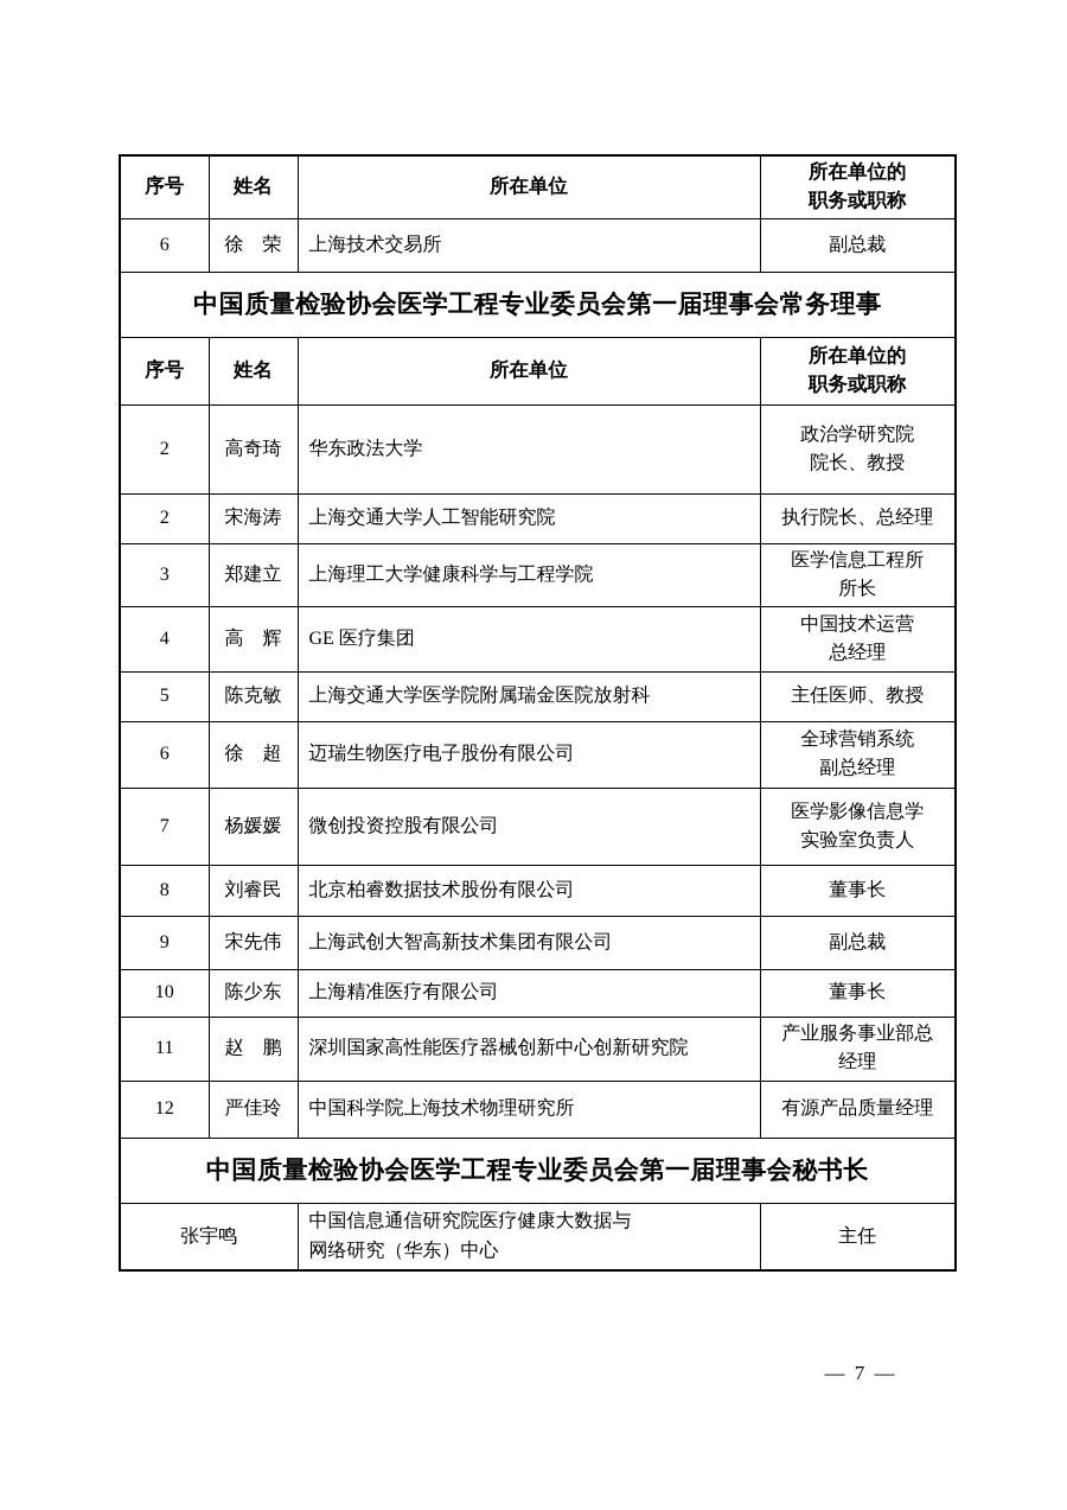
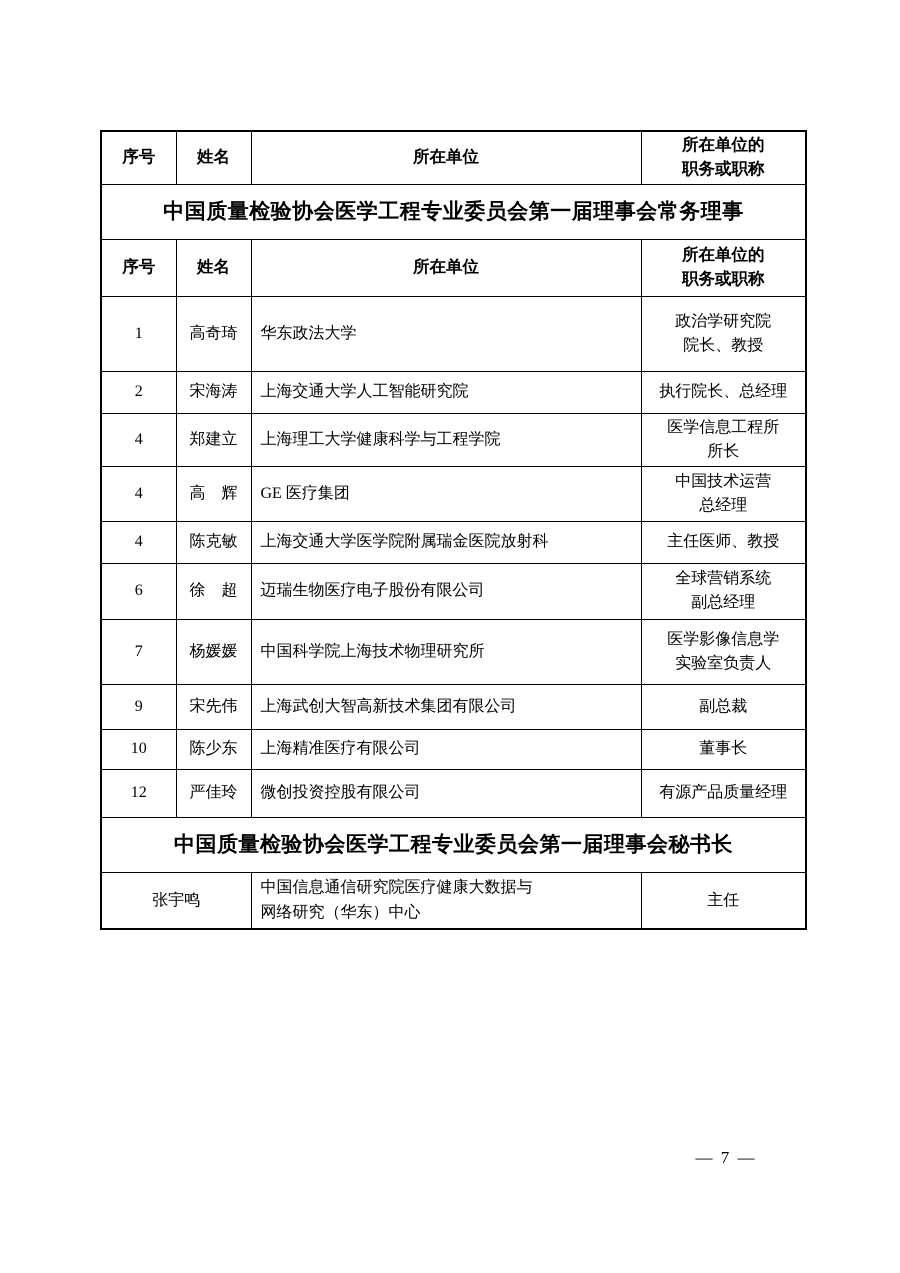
  序号	姓名	所在单位	所在单位的 职务或职称
- 6	徐 荣	上海技术交易所	副总裁
  中国质量检验协会医学工程专业委员会第一届理事会常务理事
  序号	姓名	所在单位	所在单位的 职务或职称
- 2	高奇琦	华东政法大学	政治学研究院 院长、教授
+ 1	高奇琦	华东政法大学	政治学研究院 院长、教授
  2	宋海涛	上海交通大学人工智能研究院	执行院长、总经理
- 3	郑建立	上海理工大学健康科学与工程学院	医学信息工程所 所长
+ 4	郑建立	上海理工大学健康科学与工程学院	医学信息工程所 所长
  4	高 辉	GE 医疗集团	中国技术运营 总经理
- 5	陈克敏	上海交通大学医学院附属瑞金医院放射科	主任医师、教授
+ 4	陈克敏	上海交通大学医学院附属瑞金医院放射科	主任医师、教授
  6	徐 超	迈瑞生物医疗电子股份有限公司	全球营销系统 副总经理
- 7	杨媛媛	微创投资控股有限公司	医学影像信息学 实验室负责人
+ 7	杨媛媛	中国科学院上海技术物理研究所	医学影像信息学 实验室负责人
- 8	刘睿民	北京柏睿数据技术股份有限公司	董事长
  9	宋先伟	上海武创大智高新技术集团有限公司	副总裁
  10	陈少东	上海精准医疗有限公司	董事长
- 11	赵 鹏	深圳国家高性能医疗器械创新中心创新研究院	产业服务事业部总 经理
- 12	严佳玲	中国科学院上海技术物理研究所	有源产品质量经理
+ 12	严佳玲	微创投资控股有限公司	有源产品质量经理
  中国质量检验协会医学工程专业委员会第一届理事会秘书长
  张宇鸣	中国信息通信研究院医疗健康大数据与 网络研究（华东）中心	主任
  — 7 —
